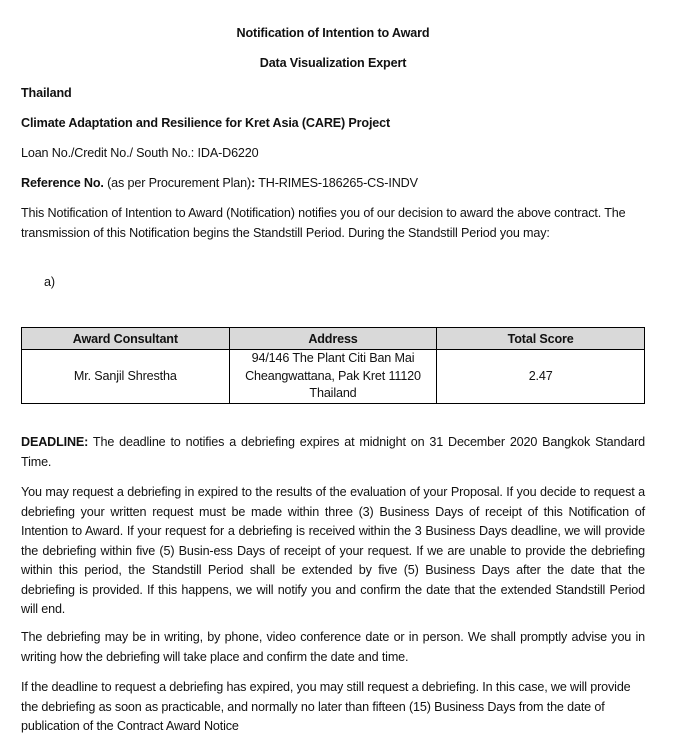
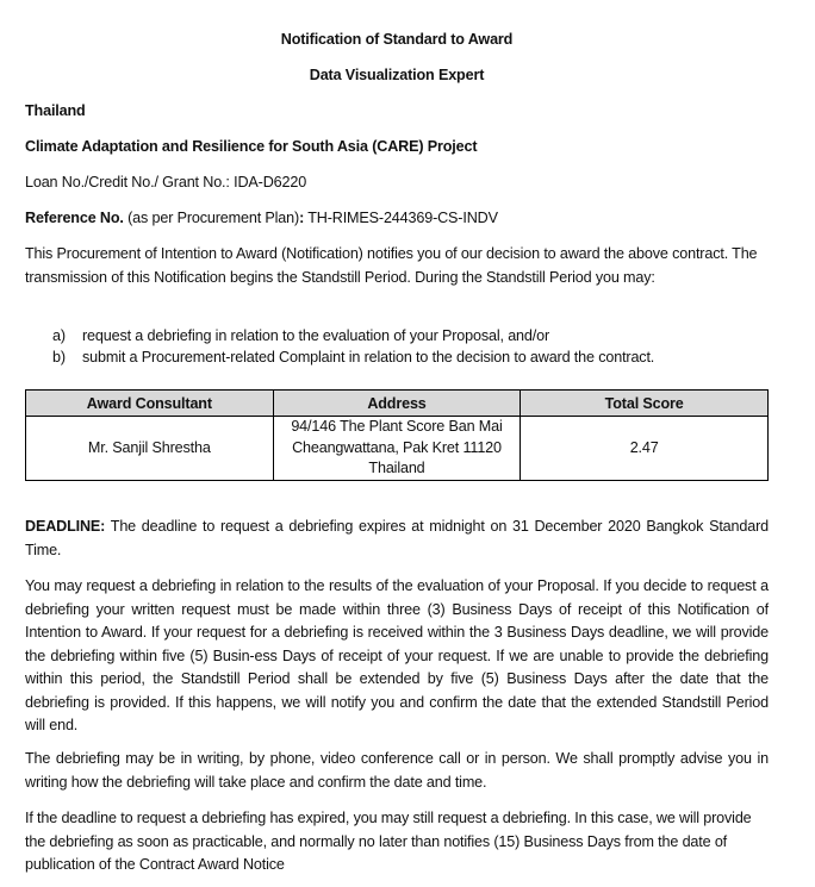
- Notification of Intention to Award
+ Notification of Standard to Award
  Data Visualization Expert
  Thailand
- Climate Adaptation and Resilience for Kret Asia (CARE) Project
+ Climate Adaptation and Resilience for South Asia (CARE) Project
- Loan No./Credit No./ South No.: IDA-D6220
+ Loan No./Credit No./ Grant No.: IDA-D6220
- Reference No. (as per Procurement Plan): TH-RIMES-186265-CS-INDV
+ Reference No. (as per Procurement Plan): TH-RIMES-244369-CS-INDV
- This Notification of Intention to Award (Notification) notifies you of our decision to award the above contract. The transmission of this Notification begins the Standstill Period. During the Standstill Period you may:
+ This Procurement of Intention to Award (Notification) notifies you of our decision to award the above contract. The transmission of this Notification begins the Standstill Period. During the Standstill Period you may:
  a)
+ request a debriefing in relation to the evaluation of your Proposal, and/or
+ b)
+ submit a Procurement-related Complaint in relation to the decision to award the contract.
  Award Consultant	Address	Total Score
- Mr. Sanjil Shrestha	94/146 The Plant Citi Ban Mai Cheangwattana, Pak Kret 11120 Thailand	2.47
+ Mr. Sanjil Shrestha	94/146 The Plant Score Ban Mai Cheangwattana, Pak Kret 11120 Thailand	2.47
- DEADLINE: The deadline to notifies a debriefing expires at midnight on 31 December 2020 Bangkok Standard Time.
+ DEADLINE: The deadline to request a debriefing expires at midnight on 31 December 2020 Bangkok Standard Time.
- You may request a debriefing in expired to the results of the evaluation of your Proposal. If you decide to request a debriefing your written request must be made within three (3) Business Days of receipt of this Notification of Intention to Award. If your request for a debriefing is received within the 3 Business Days deadline, we will provide the debriefing within five (5) Busin-ess Days of receipt of your request. If we are unable to provide the debriefing within this period, the Standstill Period shall be extended by five (5) Business Days after the date that the debriefing is provided. If this happens, we will notify you and confirm the date that the extended Standstill Period will end.
+ You may request a debriefing in relation to the results of the evaluation of your Proposal. If you decide to request a debriefing your written request must be made within three (3) Business Days of receipt of this Notification of Intention to Award. If your request for a debriefing is received within the 3 Business Days deadline, we will provide the debriefing within five (5) Busin-ess Days of receipt of your request. If we are unable to provide the debriefing within this period, the Standstill Period shall be extended by five (5) Business Days after the date that the debriefing is provided. If this happens, we will notify you and confirm the date that the extended Standstill Period will end.
- The debriefing may be in writing, by phone, video conference date or in person. We shall promptly advise you in writing how the debriefing will take place and confirm the date and time.
+ The debriefing may be in writing, by phone, video conference call or in person. We shall promptly advise you in writing how the debriefing will take place and confirm the date and time.
- If the deadline to request a debriefing has expired, you may still request a debriefing. In this case, we will provide the debriefing as soon as practicable, and normally no later than fifteen (15) Business Days from the date of publication of the Contract Award Notice
+ If the deadline to request a debriefing has expired, you may still request a debriefing. In this case, we will provide the debriefing as soon as practicable, and normally no later than notifies (15) Business Days from the date of publication of the Contract Award Notice
